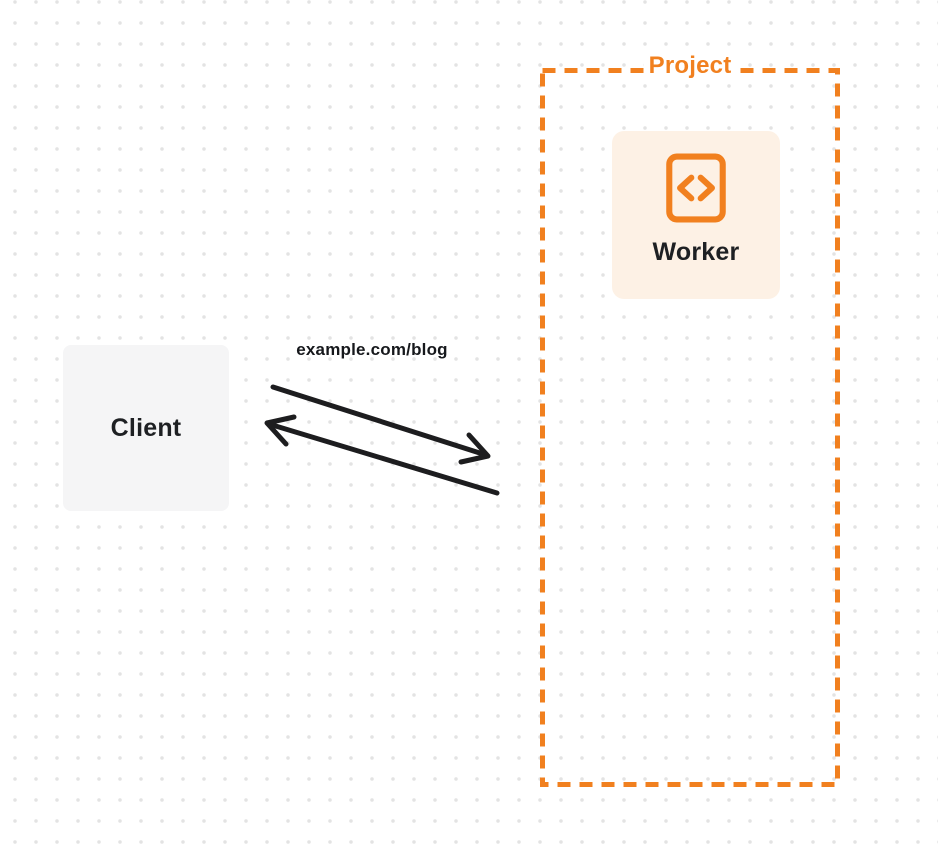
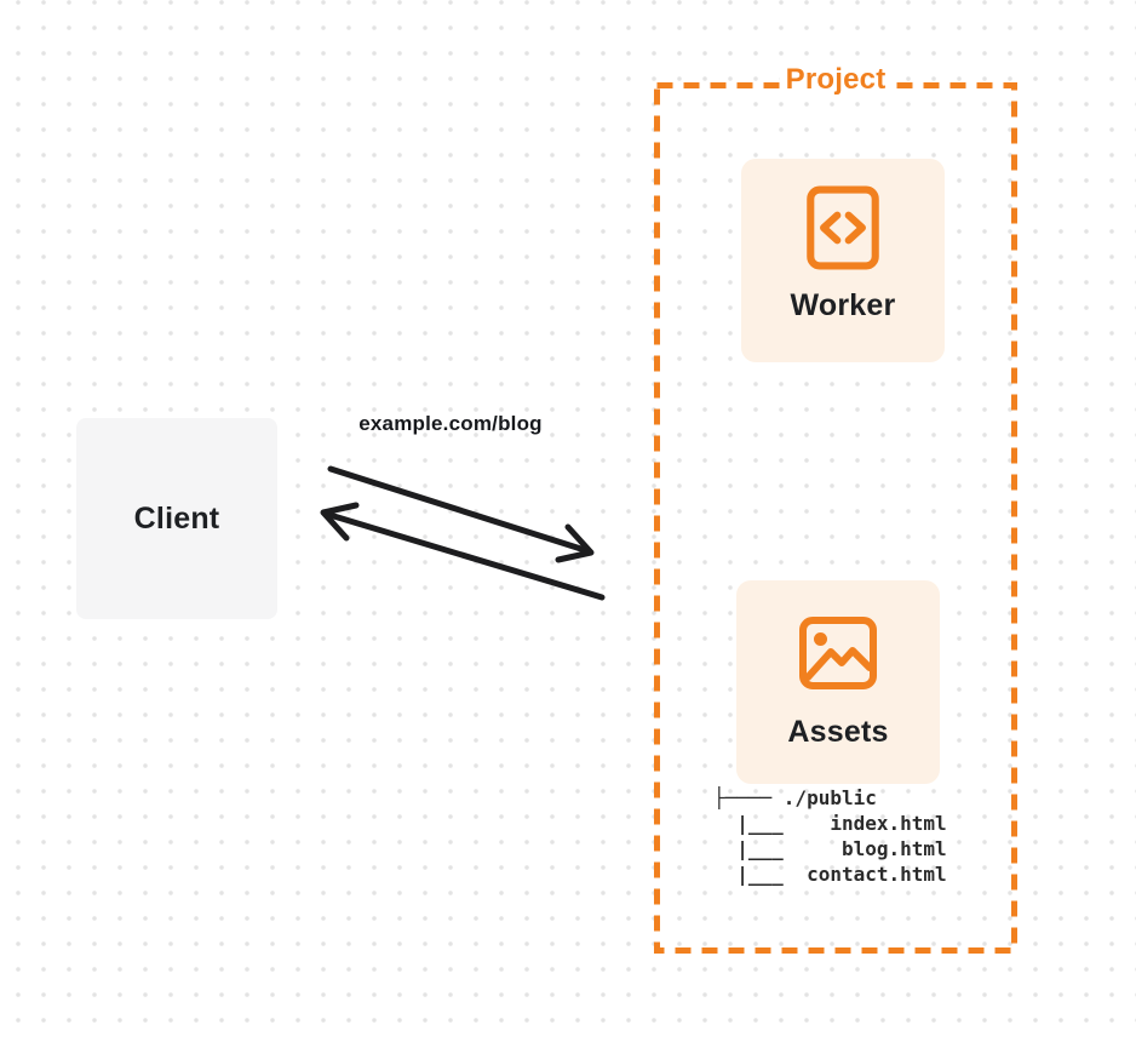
  Client
  example.com/blog
  Project
  Worker
+ Assets
+ ├──── ./public
+ |___ index.html
+ |___ blog.html
+ |___ contact.html
